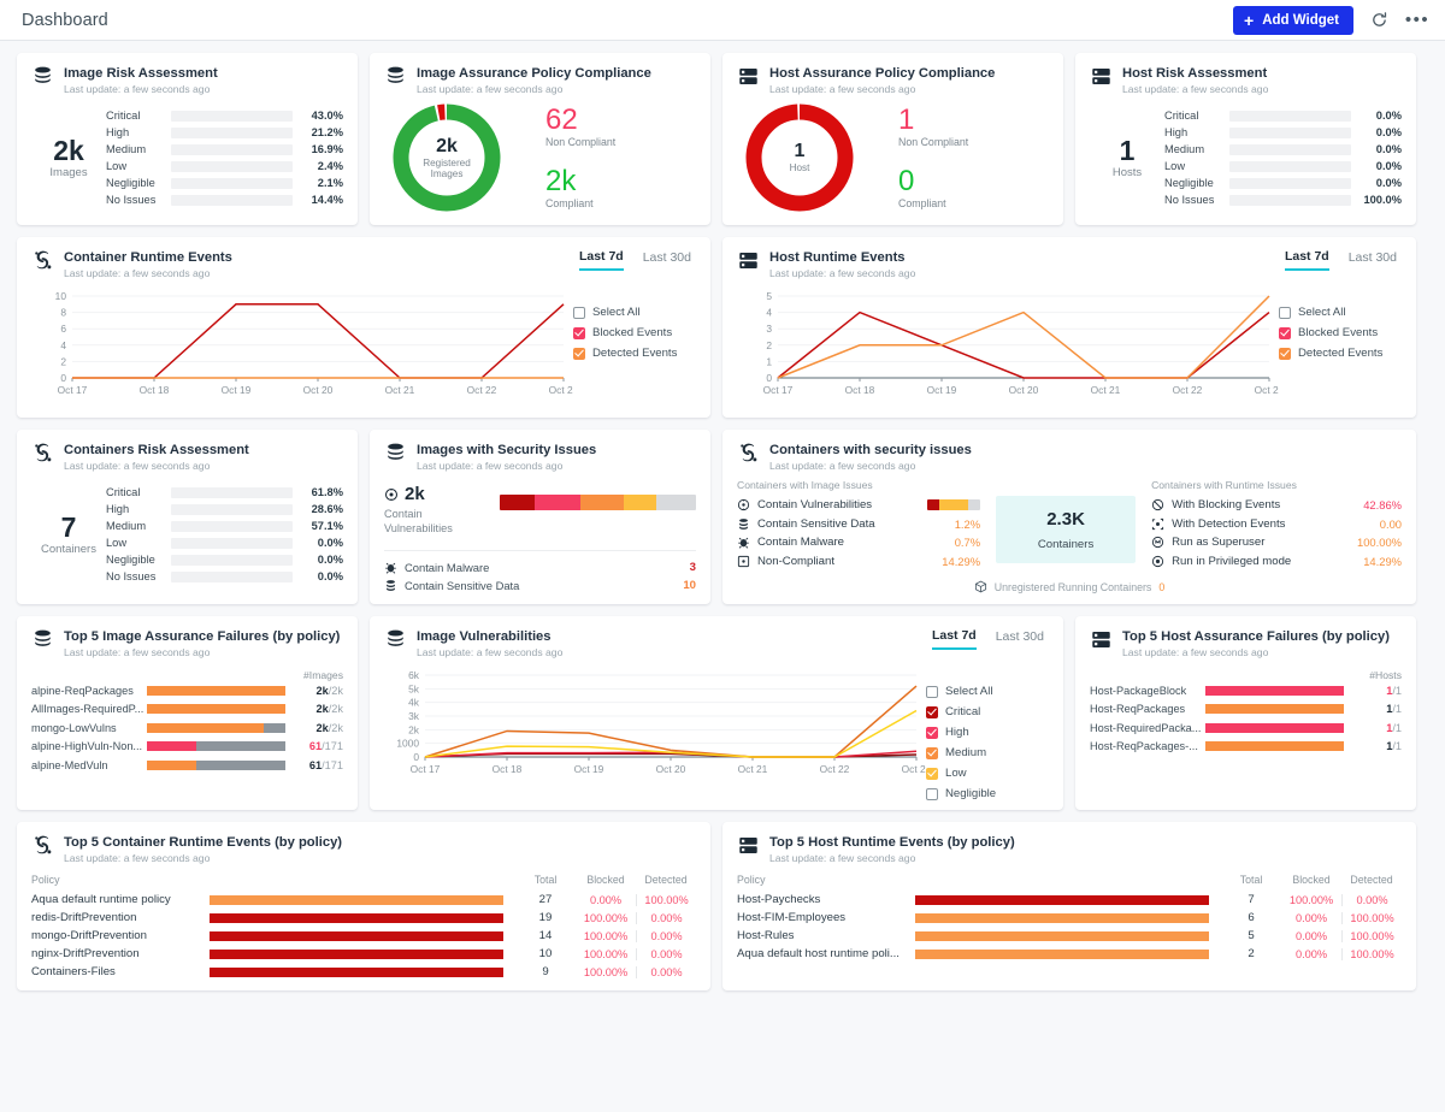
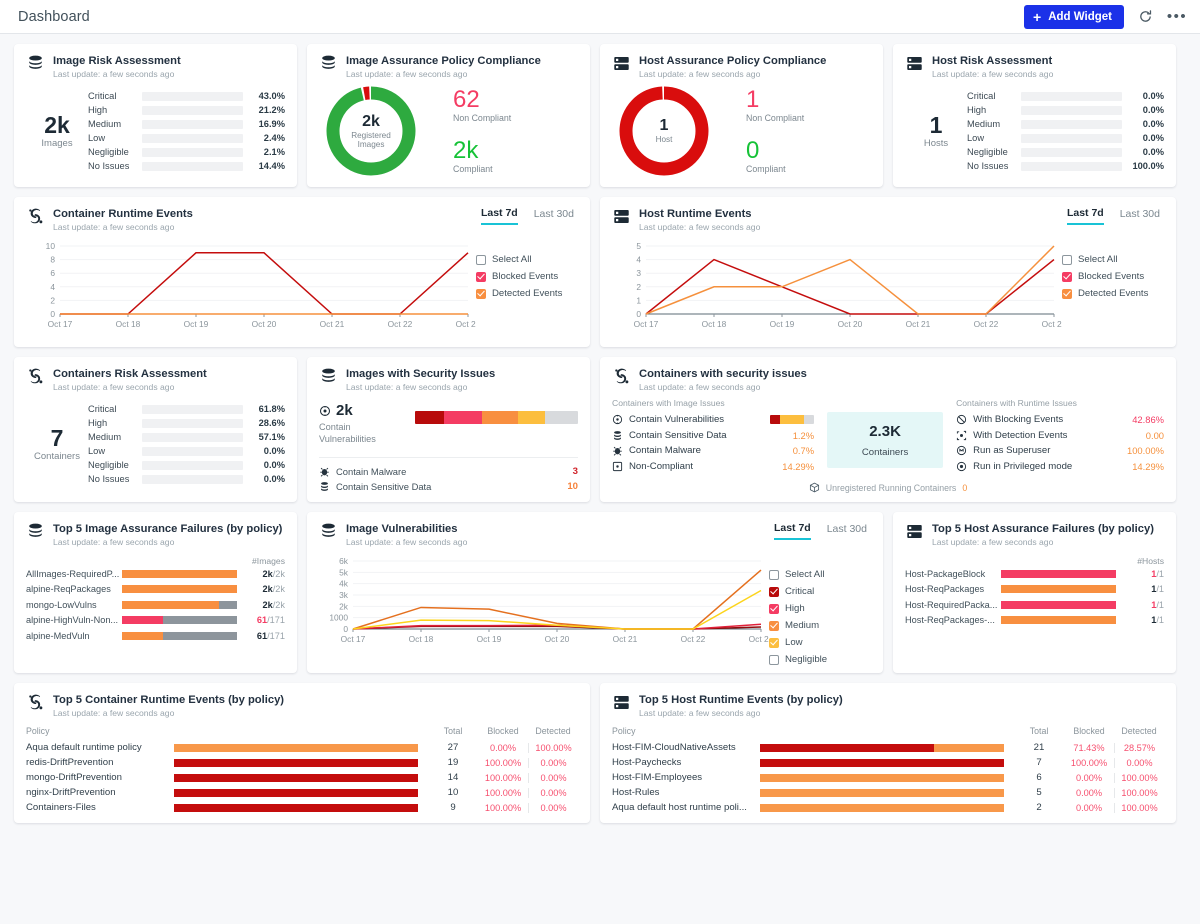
  Dashboard
  +
  Add Widget
  •••
  Image Risk Assessment
  Last update: a few seconds ago
  2k
  Images
  Critical
  43.0%
  High
  21.2%
  Medium
  16.9%
  Low
  2.4%
  Negligible
  2.1%
  No Issues
  14.4%
  Image Assurance Policy Compliance
  Last update: a few seconds ago
  2k
  Registered
  Images
  62
  Non Compliant
  2k
  Compliant
  Host Assurance Policy Compliance
  Last update: a few seconds ago
  1
  Host
  1
  Non Compliant
  0
  Compliant
  Host Risk Assessment
  Last update: a few seconds ago
  1
  Hosts
  Critical
  0.0%
  High
  0.0%
  Medium
  0.0%
  Low
  0.0%
  Negligible
  0.0%
  No Issues
  100.0%
  Container Runtime Events
  Last update: a few seconds ago
  Last 7d
  Last 30d
  0
  2
  4
  6
  8
  10
  Oct 17
  Oct 18
  Oct 19
  Oct 20
  Oct 21
  Oct 22
  Oct 2
  Select All
  Blocked Events
  Detected Events
  Host Runtime Events
  Last update: a few seconds ago
  Last 7d
  Last 30d
  0
  1
  2
  3
  4
  5
  Oct 17
  Oct 18
  Oct 19
  Oct 20
  Oct 21
  Oct 22
  Oct 2
  Select All
  Blocked Events
  Detected Events
  Containers Risk Assessment
  Last update: a few seconds ago
  7
  Containers
  Critical
  61.8%
  High
  28.6%
  Medium
  57.1%
  Low
  0.0%
  Negligible
  0.0%
  No Issues
  0.0%
  Images with Security Issues
  Last update: a few seconds ago
  2k
  Contain
  Vulnerabilities
  Contain Malware
  3
  Contain Sensitive Data
  10
  Containers with security issues
  Last update: a few seconds ago
  Containers with Image Issues
  Contain Vulnerabilities
  Contain Sensitive Data
  1.2%
  Contain Malware
  0.7%
  Non-Compliant
  14.29%
  2.3K
  Containers
  Containers with Runtime Issues
  With Blocking Events
  42.86%
  With Detection Events
  0.00
  Run as Superuser
  100.00%
  Run in Privileged mode
  14.29%
  Unregistered Running Containers
  0
  Top 5 Image Assurance Failures (by policy)
  Last update: a few seconds ago
  #Images
- alpine-ReqPackages
+ AllImages-RequiredP...
  2k/2k
- AllImages-RequiredP...
+ alpine-ReqPackages
  2k/2k
  mongo-LowVulns
  2k/2k
  alpine-HighVuln-Non...
  61/171
  alpine-MedVuln
  61/171
  Image Vulnerabilities
  Last update: a few seconds ago
  Last 7d
  Last 30d
  0
  1000
  2k
  3k
  4k
  5k
  6k
  Oct 17
  Oct 18
  Oct 19
  Oct 20
  Oct 21
  Oct 22
  Oct 2
  Select All
  Critical
  High
  Medium
  Low
  Negligible
  Top 5 Host Assurance Failures (by policy)
  Last update: a few seconds ago
  #Hosts
  Host-PackageBlock
  1/1
  Host-ReqPackages
  1/1
  Host-RequiredPacka...
  1/1
  Host-ReqPackages-...
  1/1
  Top 5 Container Runtime Events (by policy)
  Last update: a few seconds ago
  Policy
  Total
  Blocked
  Detected
  Aqua default runtime policy
  27
  0.00%
  100.00%
  redis-DriftPrevention
  19
  100.00%
  0.00%
  mongo-DriftPrevention
  14
  100.00%
  0.00%
  nginx-DriftPrevention
  10
  100.00%
  0.00%
  Containers-Files
  9
  100.00%
  0.00%
  Top 5 Host Runtime Events (by policy)
  Last update: a few seconds ago
  Policy
  Total
  Blocked
  Detected
+ Host-FIM-CloudNativeAssets
+ 21
+ 71.43%
+ 28.57%
  Host-Paychecks
  7
  100.00%
  0.00%
  Host-FIM-Employees
  6
  0.00%
  100.00%
  Host-Rules
  5
  0.00%
  100.00%
  Aqua default host runtime poli...
  2
  0.00%
  100.00%
